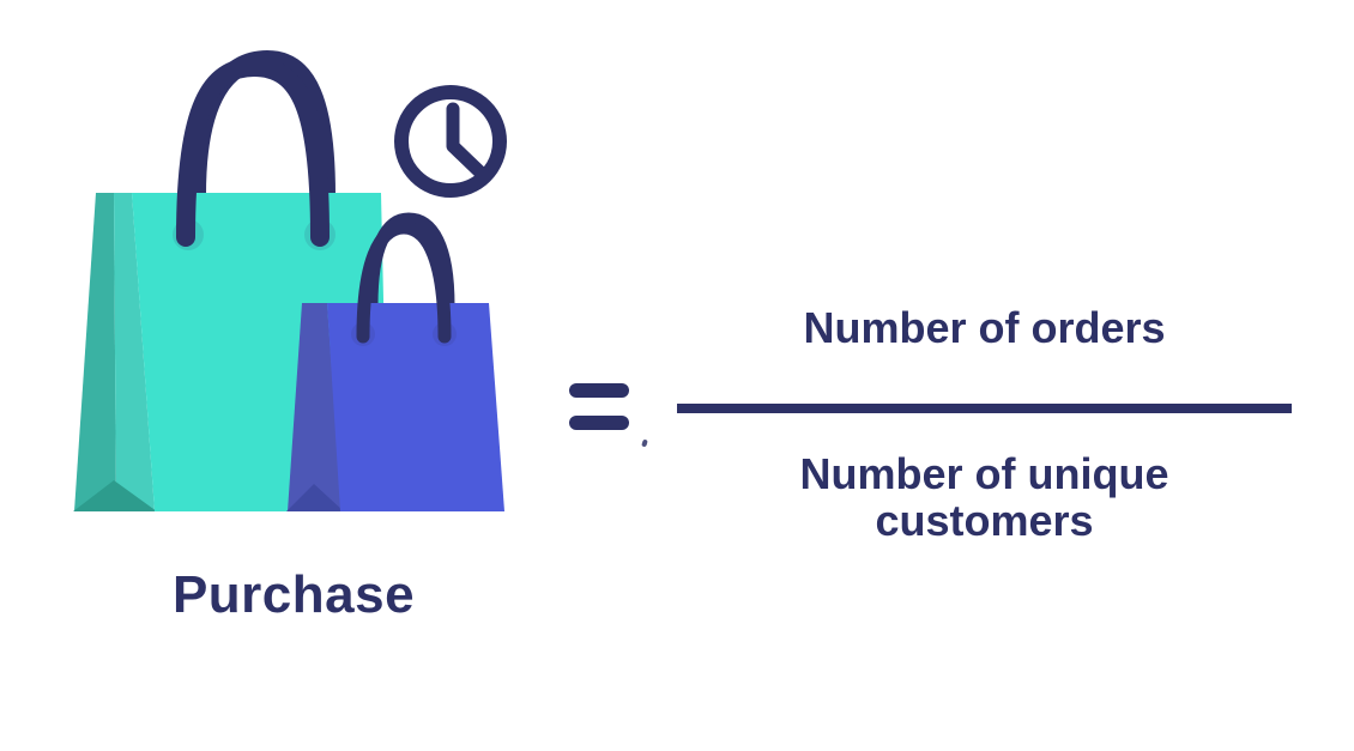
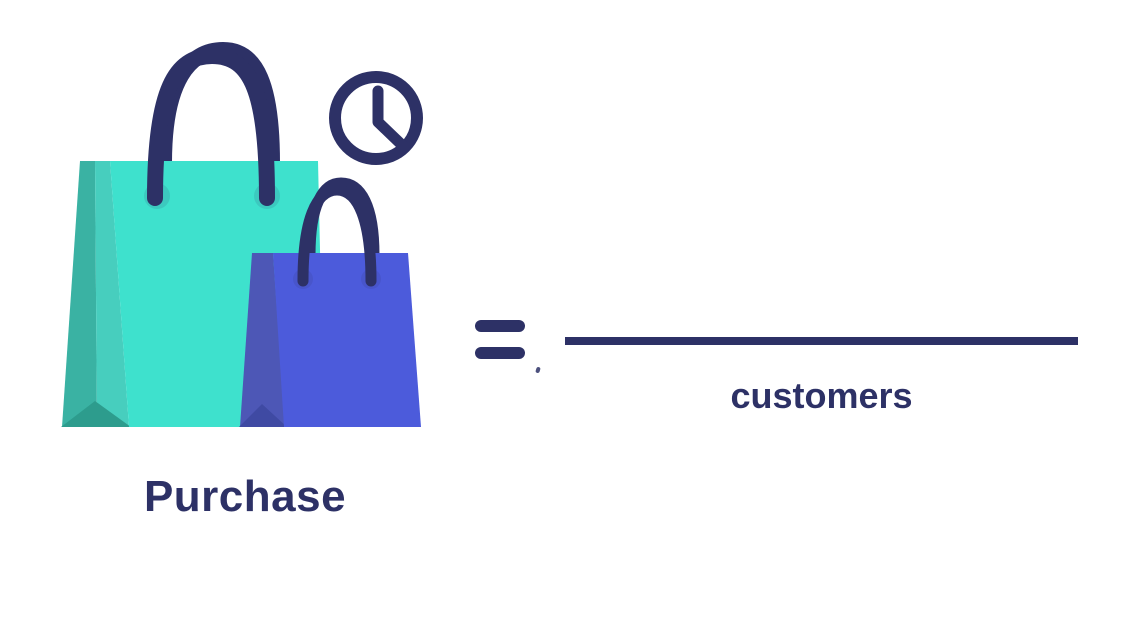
  Purchase
- Number of orders
- Number of unique
  customers
